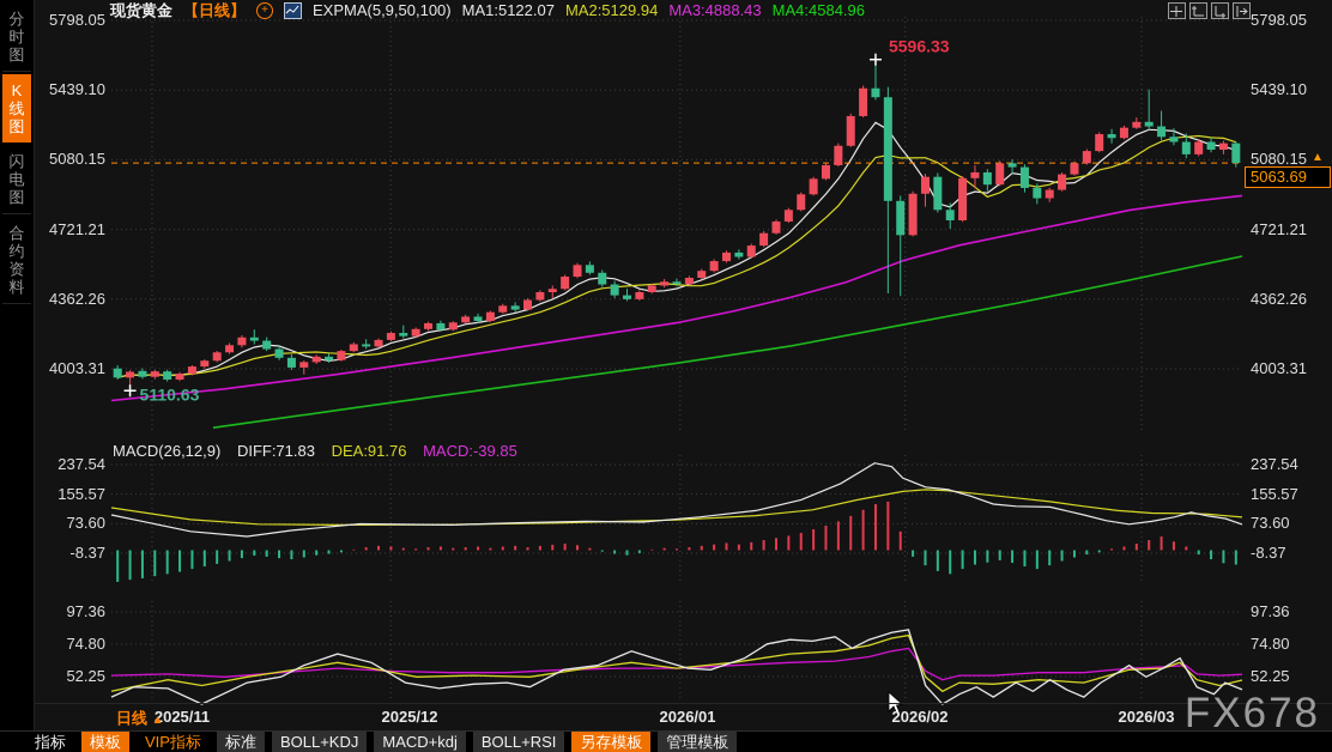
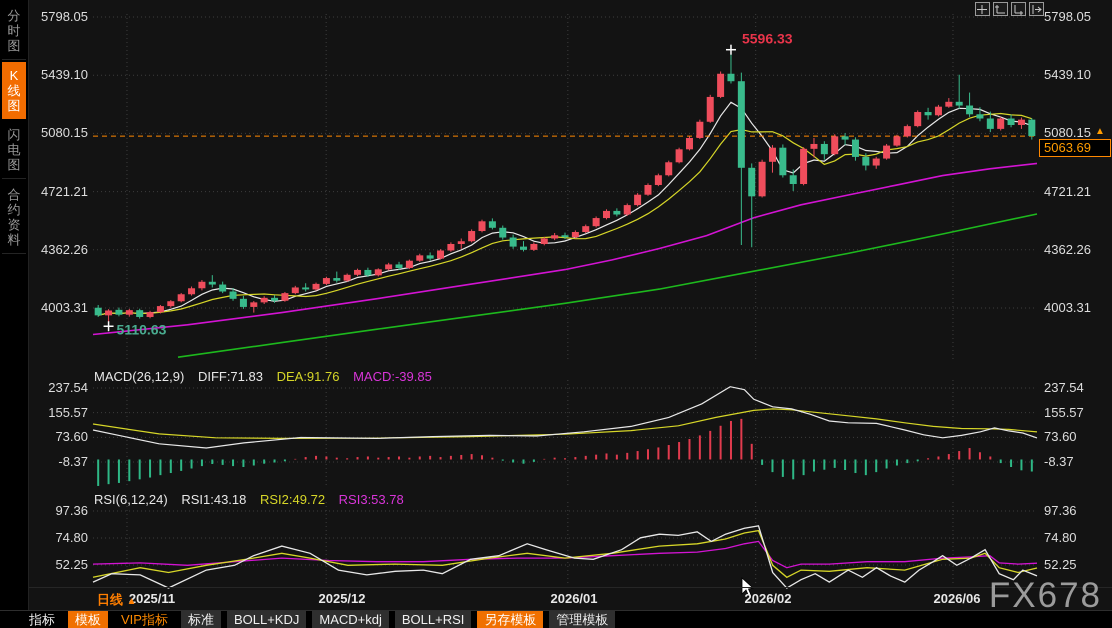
  5596.33
  5110.63
- 现货黄金
- 【日线】
- +
- EXPMA(5,9,50,100)
- MA1:5122.07
- MA2:5129.94
- MA3:4888.43
- MA4:4584.96
  分
  时
  图
  K
  线
  图
  闪
  电
  图
  合
  约
  资
  料
  5798.05
  5798.05
  5439.10
  5439.10
  5080.15
  5080.15
  4721.21
  4721.21
  4362.26
  4362.26
  4003.31
  4003.31
  237.54
  237.54
  155.57
  155.57
  73.60
  73.60
  -8.37
  -8.37
  97.36
  97.36
  74.80
  74.80
  52.25
  52.25
  MACD(26,12,9) DIFF:71.83 DEA:91.76 MACD:-39.85
+ RSI(6,12,24) RSI1:43.18 RSI2:49.72 RSI3:53.78
  2025/11
  2025/12
  2026/01
  2026/02
- 2026/03
+ 2026/06
  日线 ▲
  5063.69
  ▲
  FX678
  指标
  模板
  VIP指标
  标准
  BOLL+KDJ
  MACD+kdj
  BOLL+RSI
  另存模板
  管理模板
